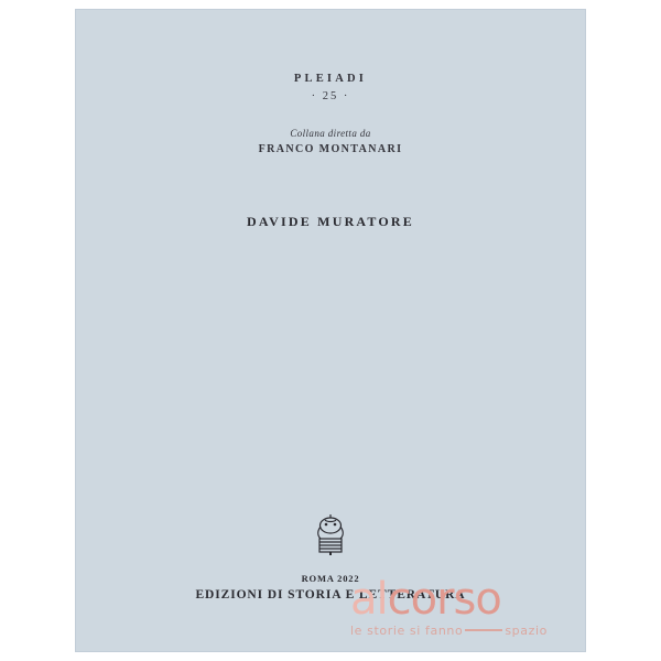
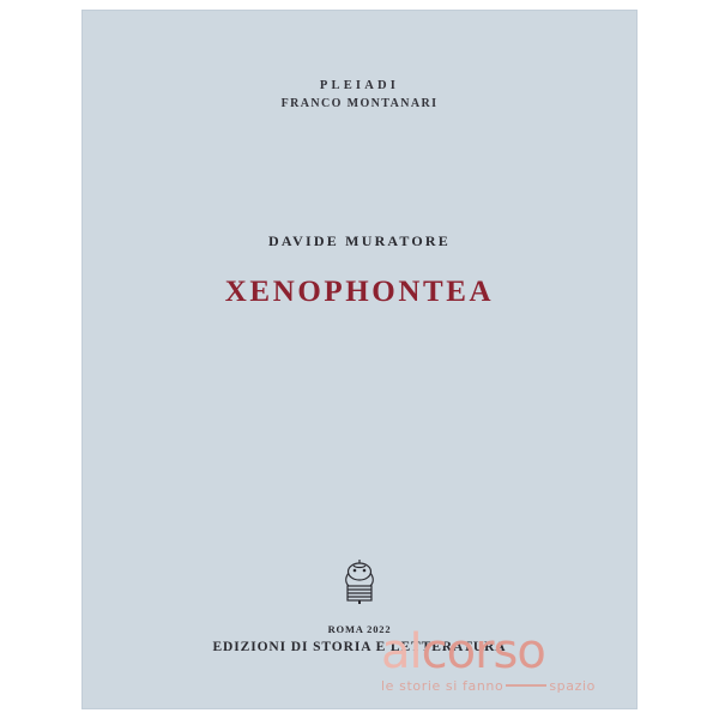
  PLEIADI
- · 25 ·
- Collana diretta da
  FRANCO MONTANARI
  DAVIDE MURATORE
+ XENOPHONTEA
  ROMA 2022
  EDIZIONI DI STORIA E LETTERATURA
  alcorso
  le storie si fanno spazio
